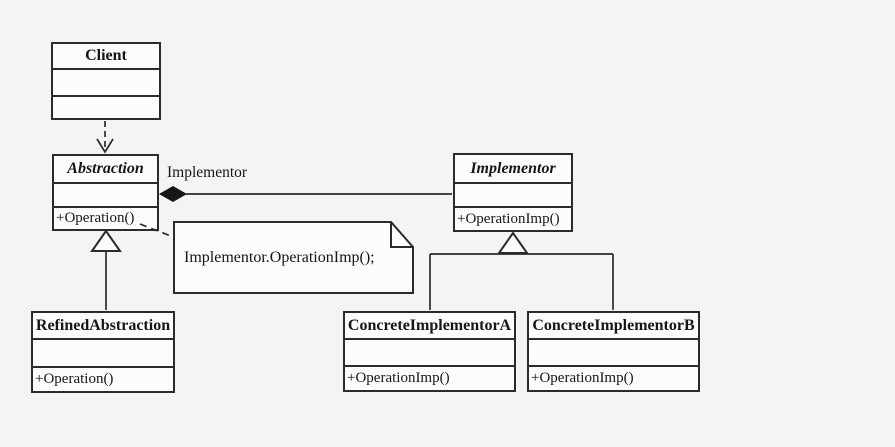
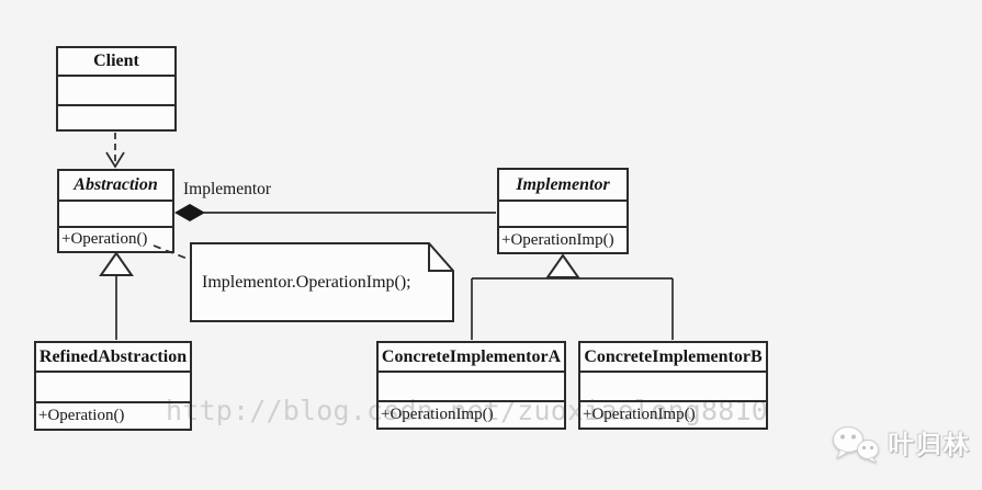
  Client
  Abstraction
  +Operation()
  Implementor
  +OperationImp()
  RefinedAbstraction
  +Operation()
  ConcreteImplementorA
  +OperationImp()
  ConcreteImplementorB
  +OperationImp()
  Implementor
  Implementor.OperationImp();
+ http://blog.csdn.net/zuoxiaolong8810
+ 叶归林
